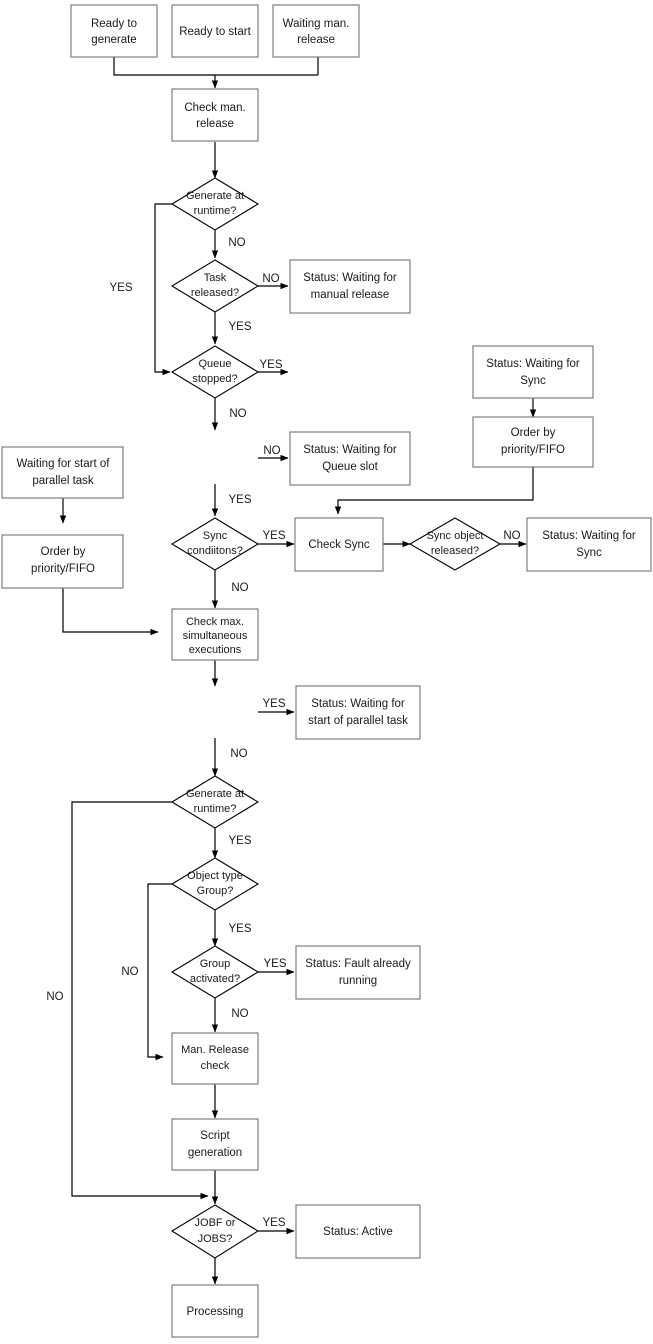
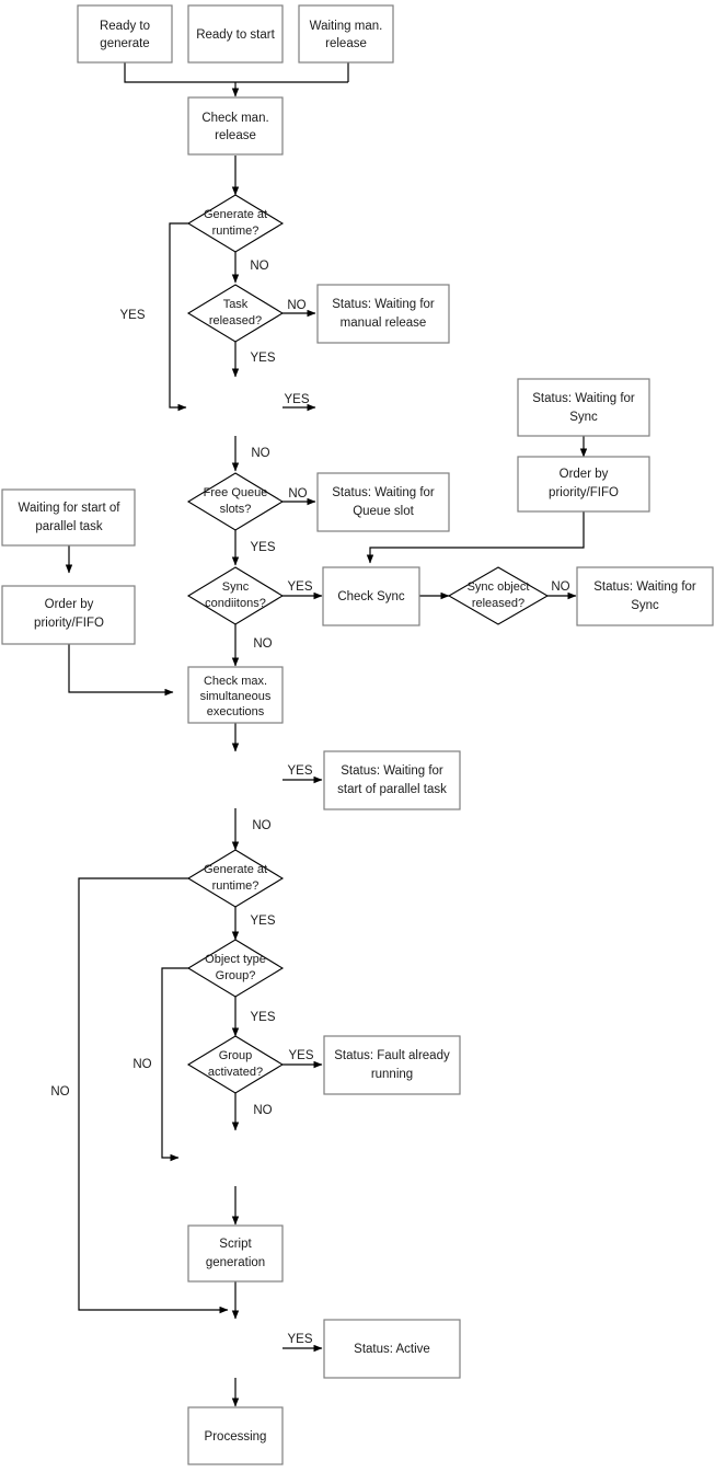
  Ready to
  generate
  Ready to start
  Waiting man.
  release
  Check man.
  release
  Generate at
  runtime?
  Task
  released?
  Status: Waiting for
  manual release
- Queue
- stopped?
  Status: Waiting for
  Sync
  Order by
  priority/FIFO
+ Free Queue
+ slots?
  Status: Waiting for
  Queue slot
  Waiting for start of
  parallel task
  Order by
  priority/FIFO
  Sync
  condiitons?
  Check Sync
  Sync object
  released?
  Status: Waiting for
  Sync
  Check max.
  simultaneous
  executions
  Status: Waiting for
  start of parallel task
  Generate at
  runtime?
  Object type
  Group?
  Group
  activated?
  Status: Fault already
  running
- Man. Release
- check
  Script
  generation
- JOBF or
- JOBS?
  Status: Active
  Processing
  YES
  NO
  NO
  YES
  YES
  NO
  NO
  YES
  YES
  NO
  NO
  YES
  NO
  YES
  NO
  YES
  NO
  YES
  NO
  YES
